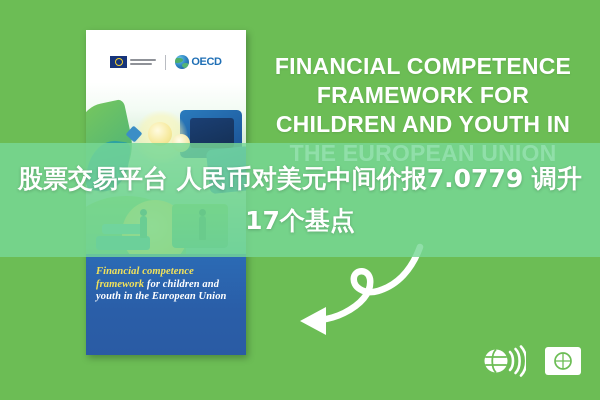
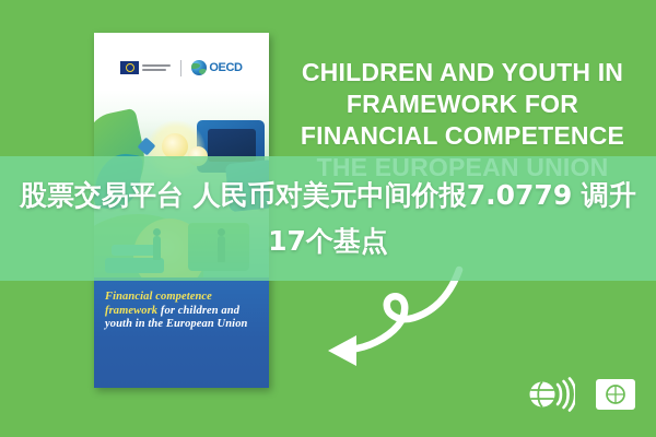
  OECD
  Financial competence
  framework for children and
  youth in the European Union
- FINANCIAL COMPETENCE
+ CHILDREN AND YOUTH IN
  FRAMEWORK FOR
- CHILDREN AND YOUTH IN
+ FINANCIAL COMPETENCE
  THE EUROPEAN UNION
  股票交易平台 人民币对美元中间价报7.0779 调升
  17个基点
